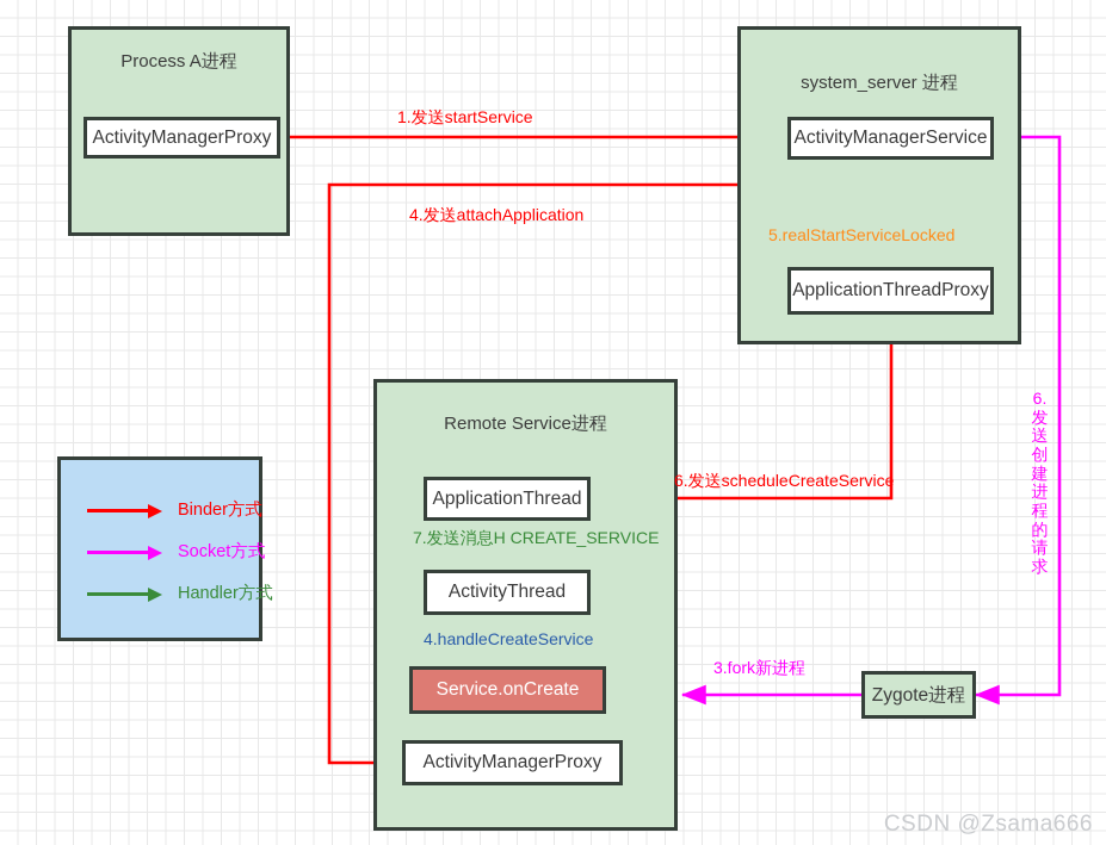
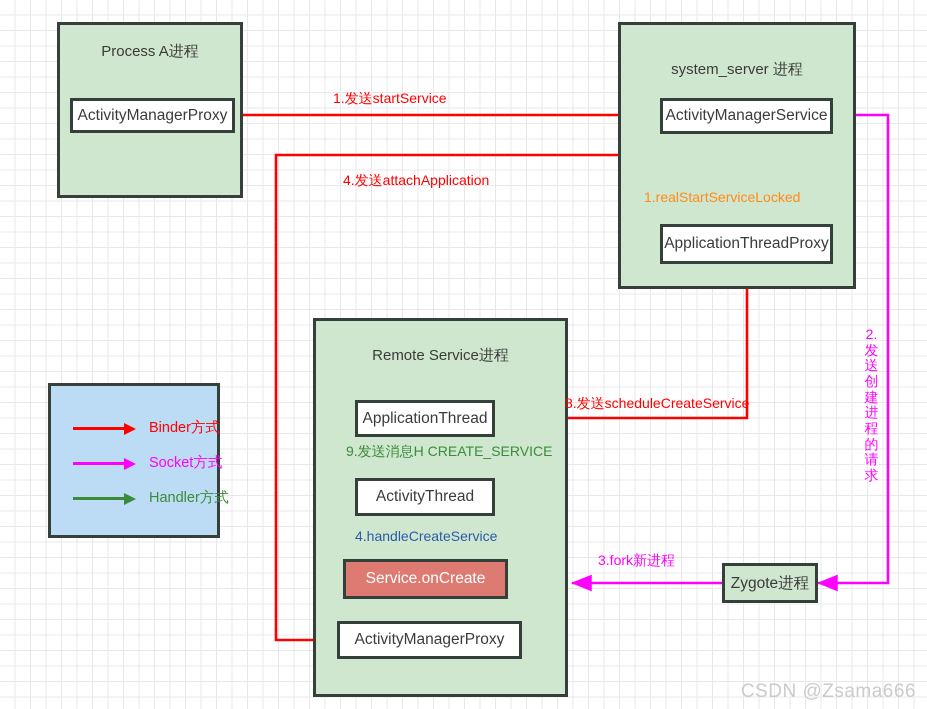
  Process A进程
  ActivityManagerProxy
  system_server 进程
  ActivityManagerService
  ApplicationThreadProxy
  Remote Service进程
  ApplicationThread
  ActivityThread
  Service.onCreate
  ActivityManagerProxy
  Zygote进程
  Binder方式
  Socket方式
  Handler方式
  1.发送startService
- 6.发送创建进程的请求
+ 2.发送创建进程的请求
  3.fork新进程
  4.发送attachApplication
- 5.realStartServiceLocked
+ 1.realStartServiceLocked
- 6.发送scheduleCreateService
+ 8.发送scheduleCreateService
- 7.发送消息H CREATE_SERVICE
+ 9.发送消息H CREATE_SERVICE
  4.handleCreateService
  CSDN @Zsama666
